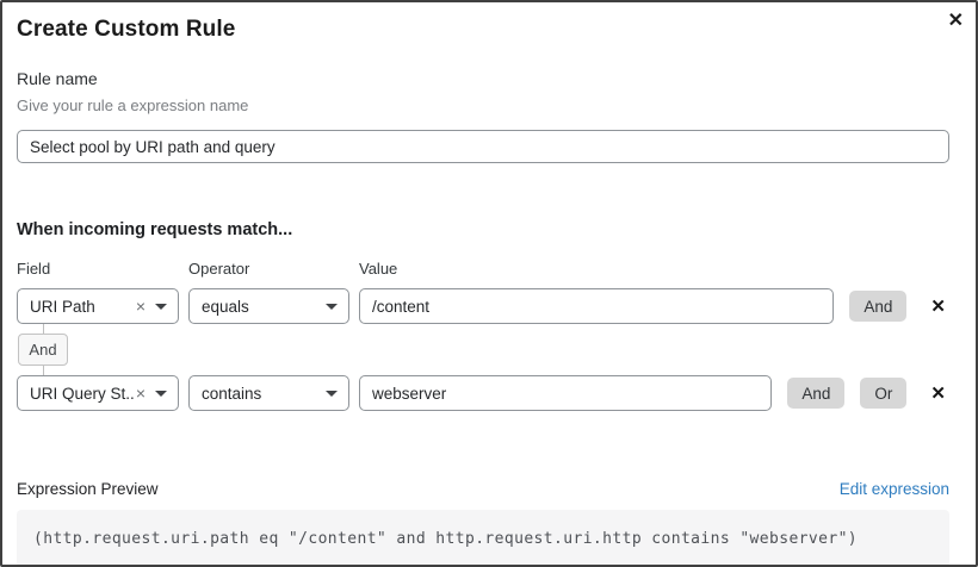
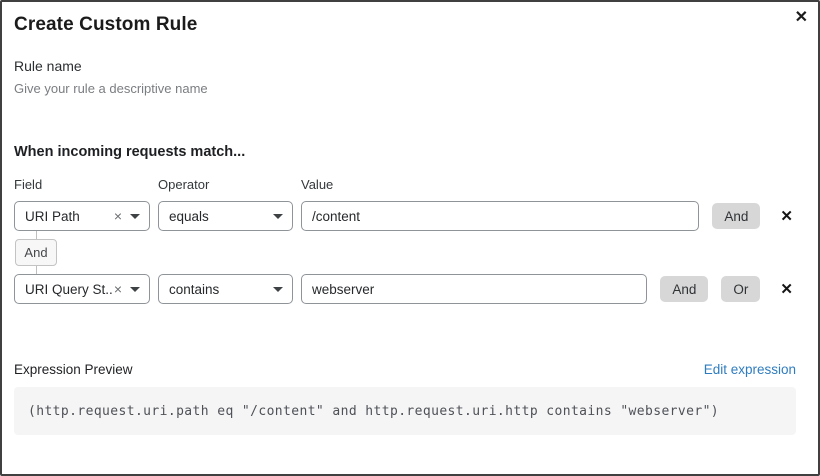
  ✕
  Create Custom Rule
  Rule name
- Give your rule a expression name
+ Give your rule a descriptive name
- Select pool by URI path and query
  When incoming requests match...
  Field
  Operator
  Value
  URI Path
  ×
  equals
  /content
  And
  ✕
  And
  URI Query St..
  ×
  contains
  webserver
  And
  Or
  ✕
  Expression Preview
  Edit expression
  (http.request.uri.path eq "/content" and http.request.uri.http contains "webserver")
